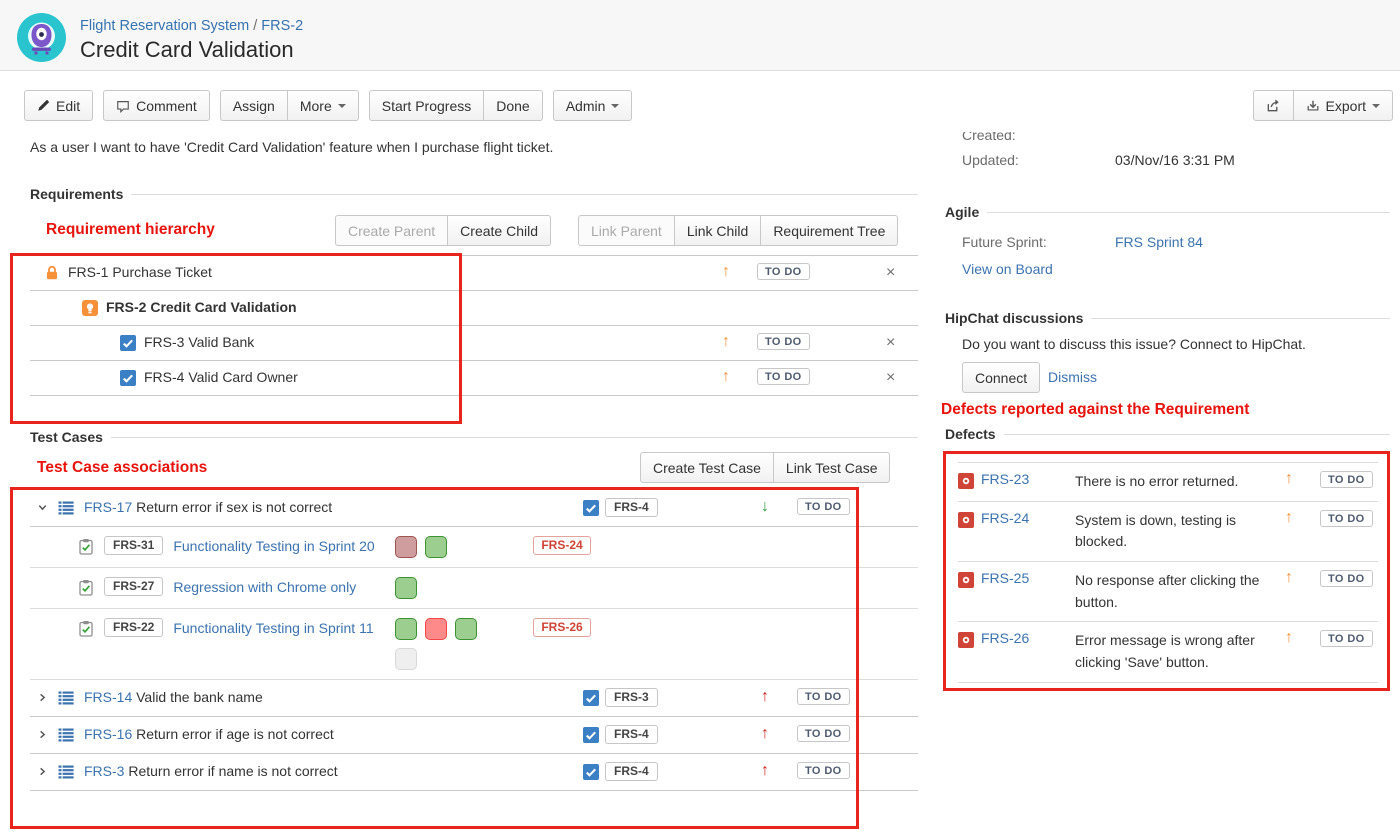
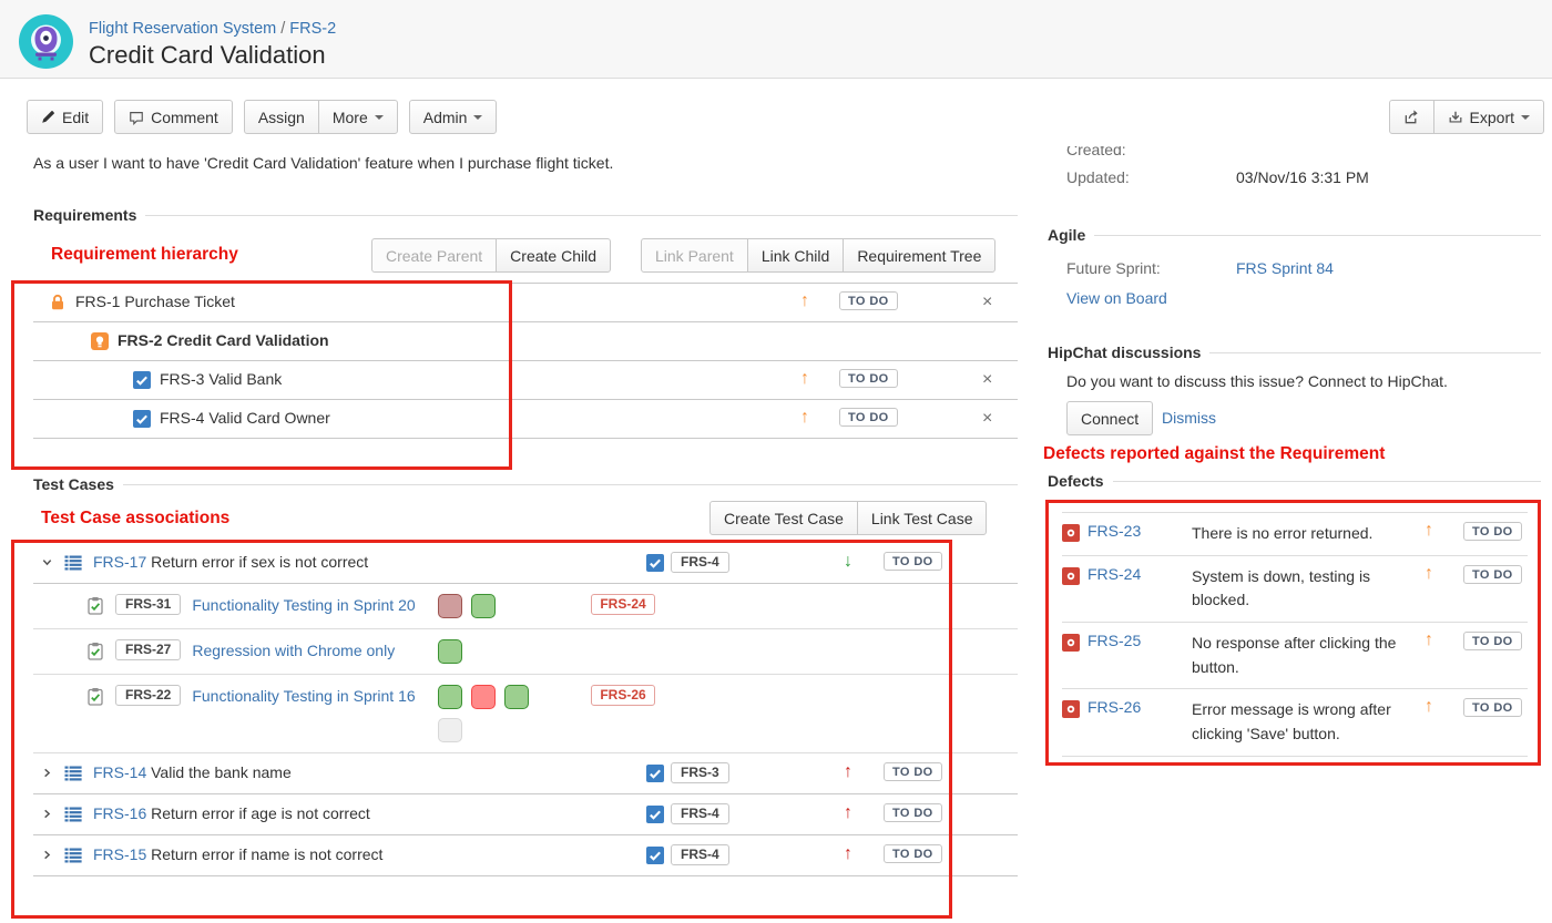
  Flight Reservation System / FRS-2
  Credit Card Validation
  Edit
  Comment
  Assign
  More
- Start Progress
- Done
  Admin
  Export
  As a user I want to have 'Credit Card Validation' feature when I purchase flight ticket.
  Requirements
  Requirement hierarchy
  Create Parent
  Create Child
  Link Parent
  Link Child
  Requirement Tree
  FRS-1 Purchase Ticket
  ↑
  TO DO
  ×
  FRS-2 Credit Card Validation
  FRS-3 Valid Bank
  ↑
  TO DO
  ×
  FRS-4 Valid Card Owner
  ↑
  TO DO
  ×
  Test Cases
  Test Case associations
  Create Test Case
  Link Test Case
  FRS-17 Return error if sex is not correct
  FRS-4
  ↓
  TO DO
  FRS-31
  Functionality Testing in Sprint 20
  FRS-24
  FRS-27
  Regression with Chrome only
  FRS-22
- Functionality Testing in Sprint 11
+ Functionality Testing in Sprint 16
  FRS-26
  FRS-14 Valid the bank name
  FRS-3
  ↑
  TO DO
  FRS-16 Return error if age is not correct
  FRS-4
  ↑
  TO DO
- FRS-3 Return error if name is not correct
+ FRS-15 Return error if name is not correct
  FRS-4
  ↑
  TO DO
  Created:
  Updated:
  03/Nov/16 3:31 PM
  Agile
  Future Sprint:
  FRS Sprint 84
  View on Board
  HipChat discussions
  Do you want to discuss this issue? Connect to HipChat.
  Connect
  Dismiss
  Defects reported against the Requirement
  Defects
  FRS-23
  There is no error returned.
  ↑
  TO DO
  FRS-24
  System is down, testing is blocked.
  ↑
  TO DO
  FRS-25
  No response after clicking the button.
  ↑
  TO DO
  FRS-26
  Error message is wrong after clicking 'Save' button.
  ↑
  TO DO
